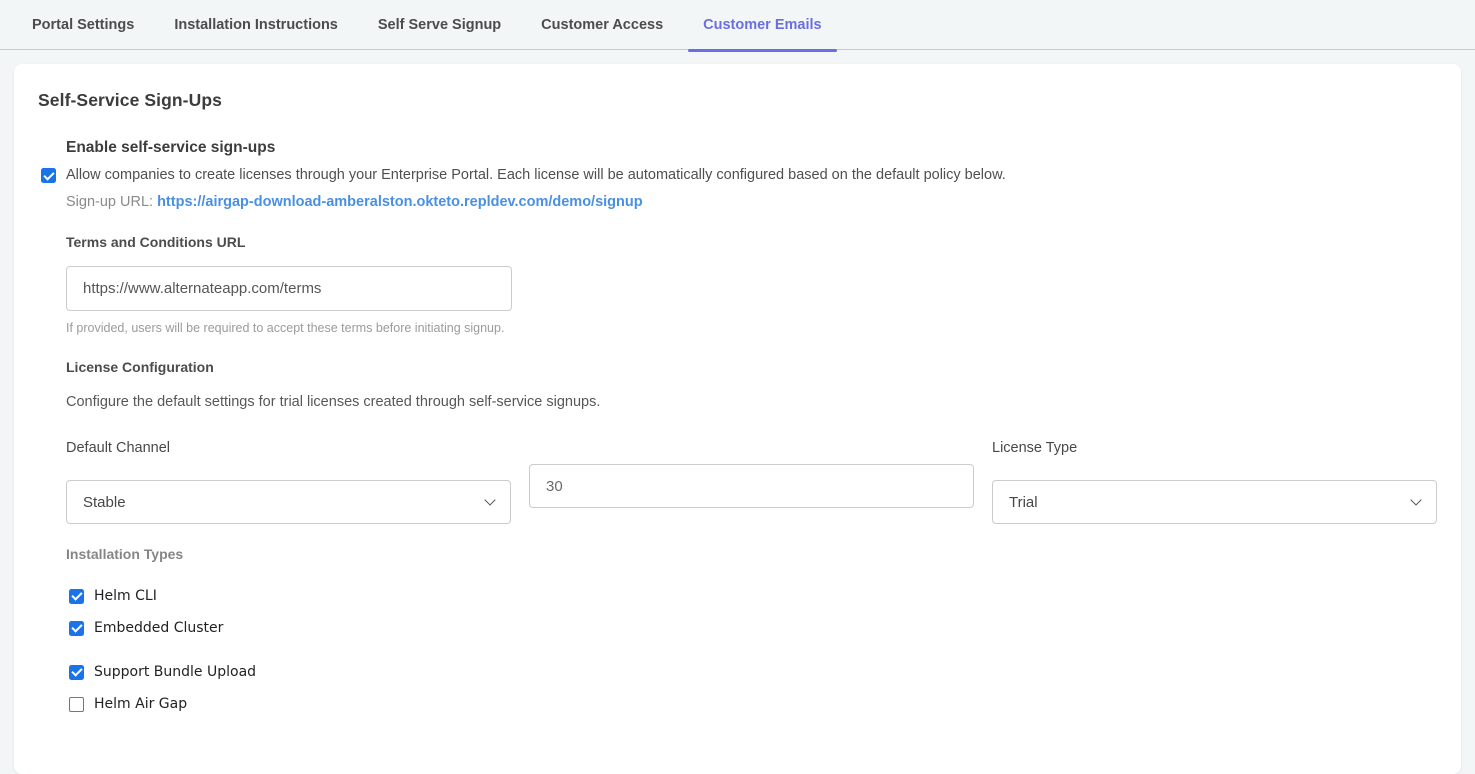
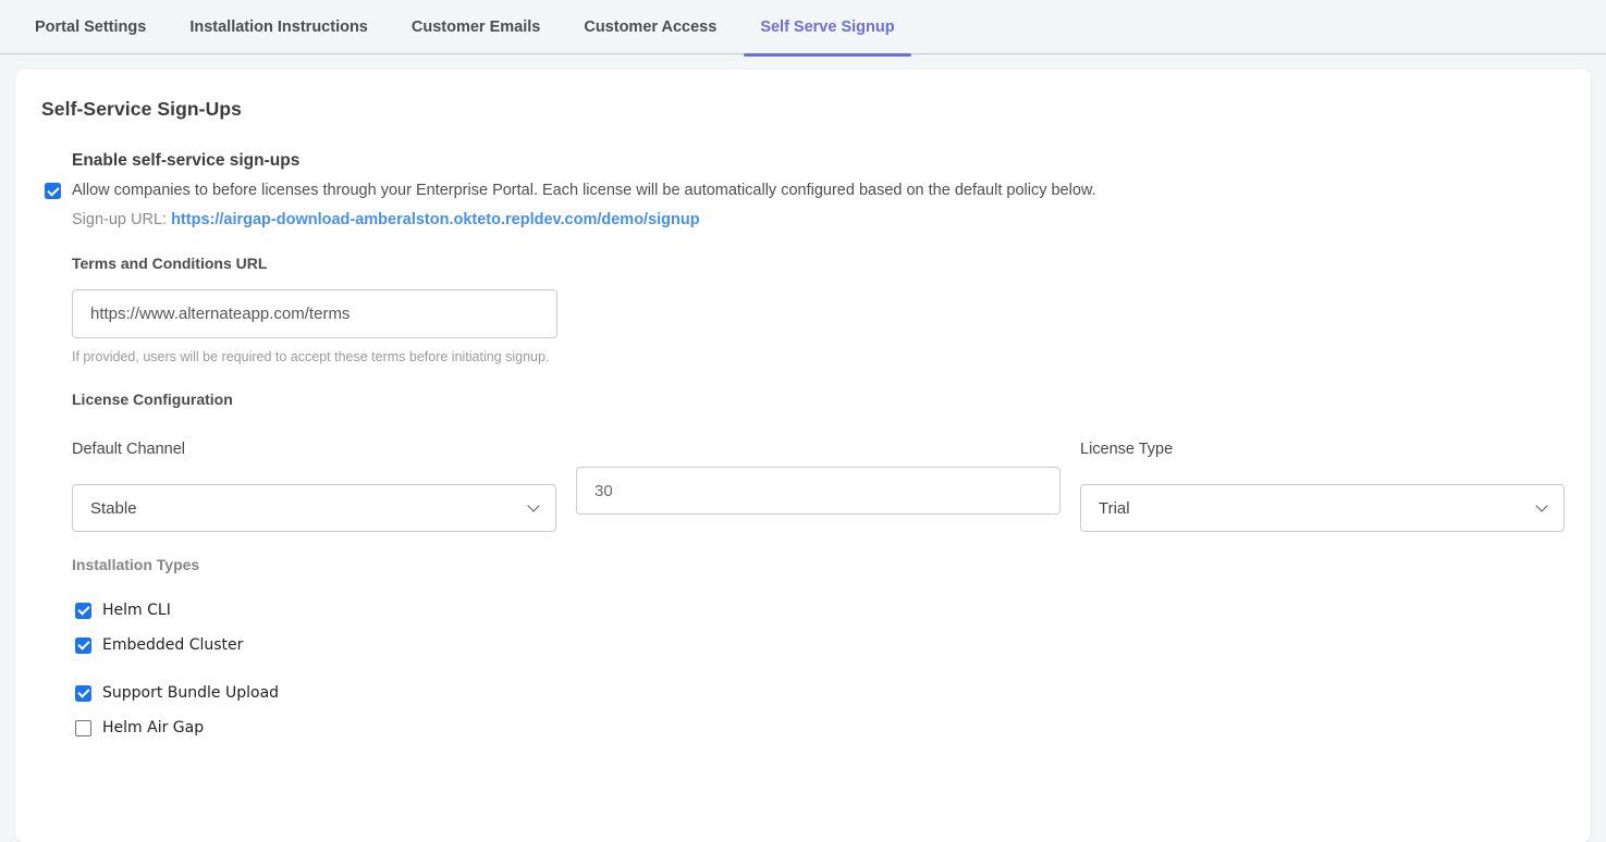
  Portal Settings
  Installation Instructions
- Self Serve Signup
+ Customer Emails
  Customer Access
- Customer Emails
+ Self Serve Signup
  Self-Service Sign-Ups
  Enable self-service sign-ups
- Allow companies to create licenses through your Enterprise Portal. Each license will be automatically configured based on the default policy below.
+ Allow companies to before licenses through your Enterprise Portal. Each license will be automatically configured based on the default policy below.
  Sign-up URL: https://airgap-download-amberalston.okteto.repldev.com/demo/signup
  Terms and Conditions URL
  https://www.alternateapp.com/terms
  If provided, users will be required to accept these terms before initiating signup.
  License Configuration
- Configure the default settings for trial licenses created through self-service signups.
  Default Channel
  Stable
  30
  License Type
  Trial
  Installation Types
  Helm CLI
  Embedded Cluster
  Support Bundle Upload
  Helm Air Gap
